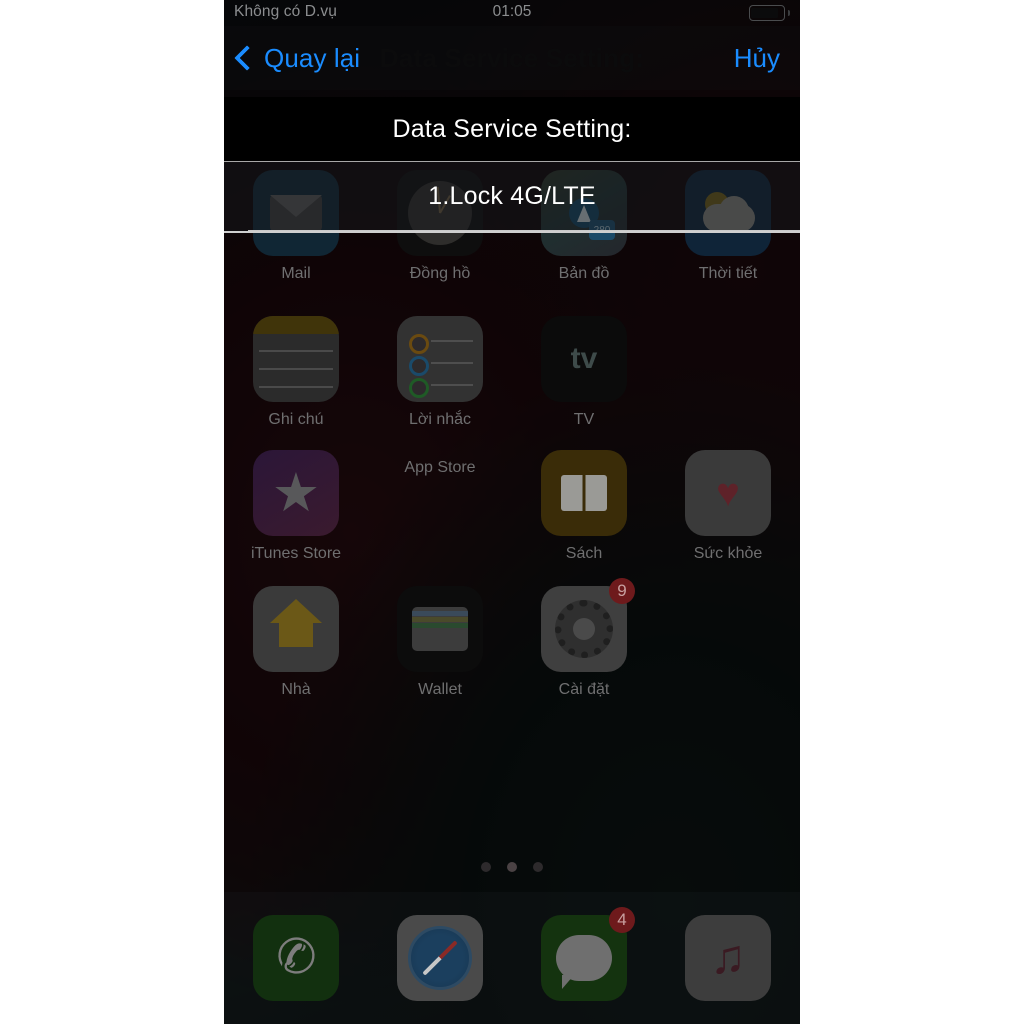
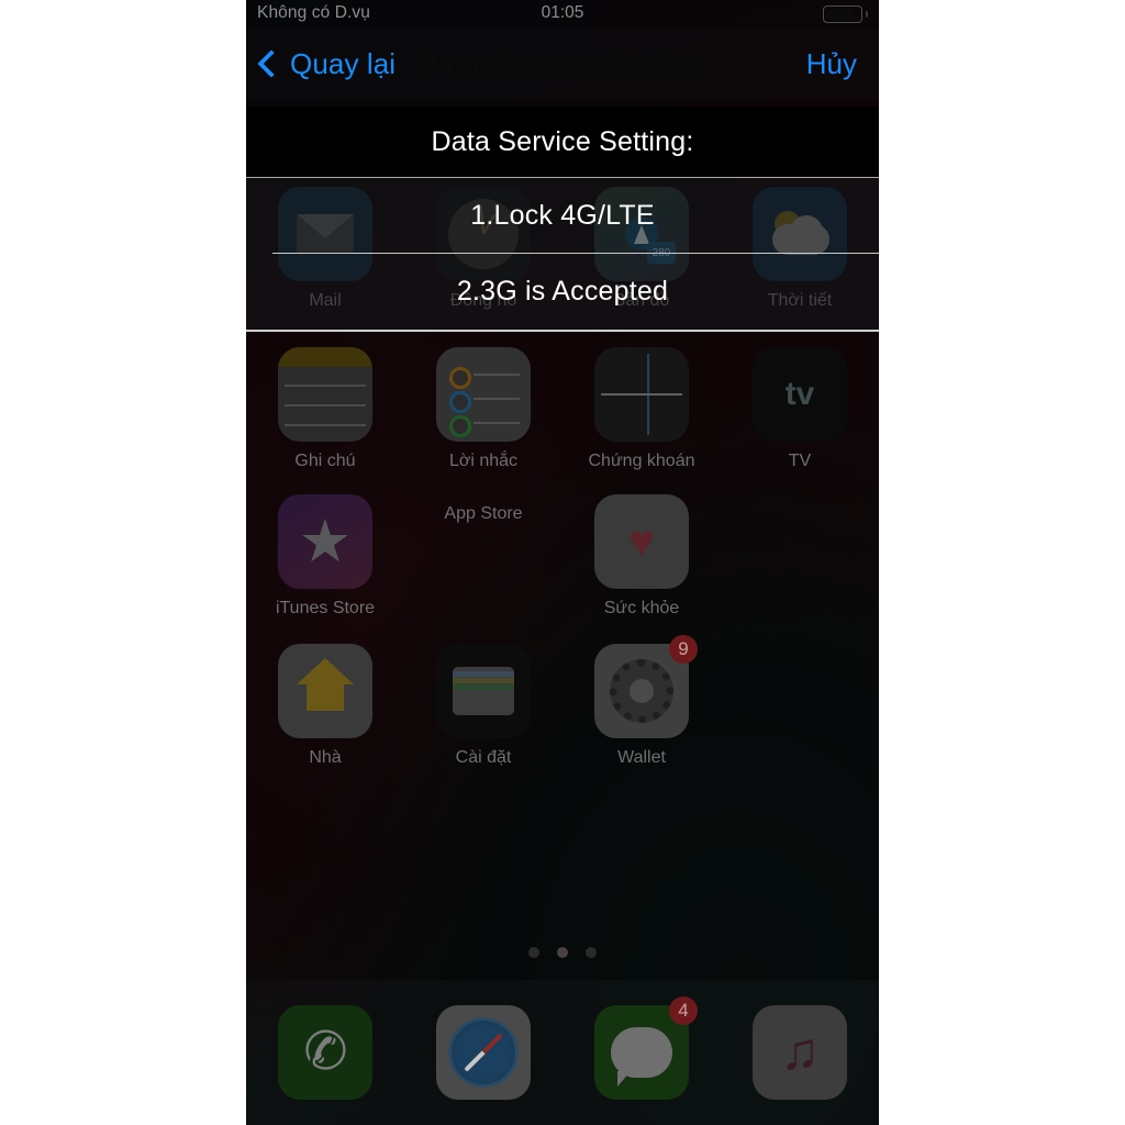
  Mail
  Đồng hồ
  Bản đồ
  Thời tiết
  Ghi chú
  Lời nhắc
+ Chứng khoán
  tv
  TV
  ★
  iTunes Store
  App Store
- Sách
  ♥
  Sức khỏe
  Nhà
- Wallet
+ Cài đặt
  9
- Cài đặt
+ Wallet
  4
  ♫
  Không có D.vụ
  01:05
  Quay lại
  Hủy
  Data Service Setting:
  1.Lock 4G/LTE
+ 2.3G is Accepted
